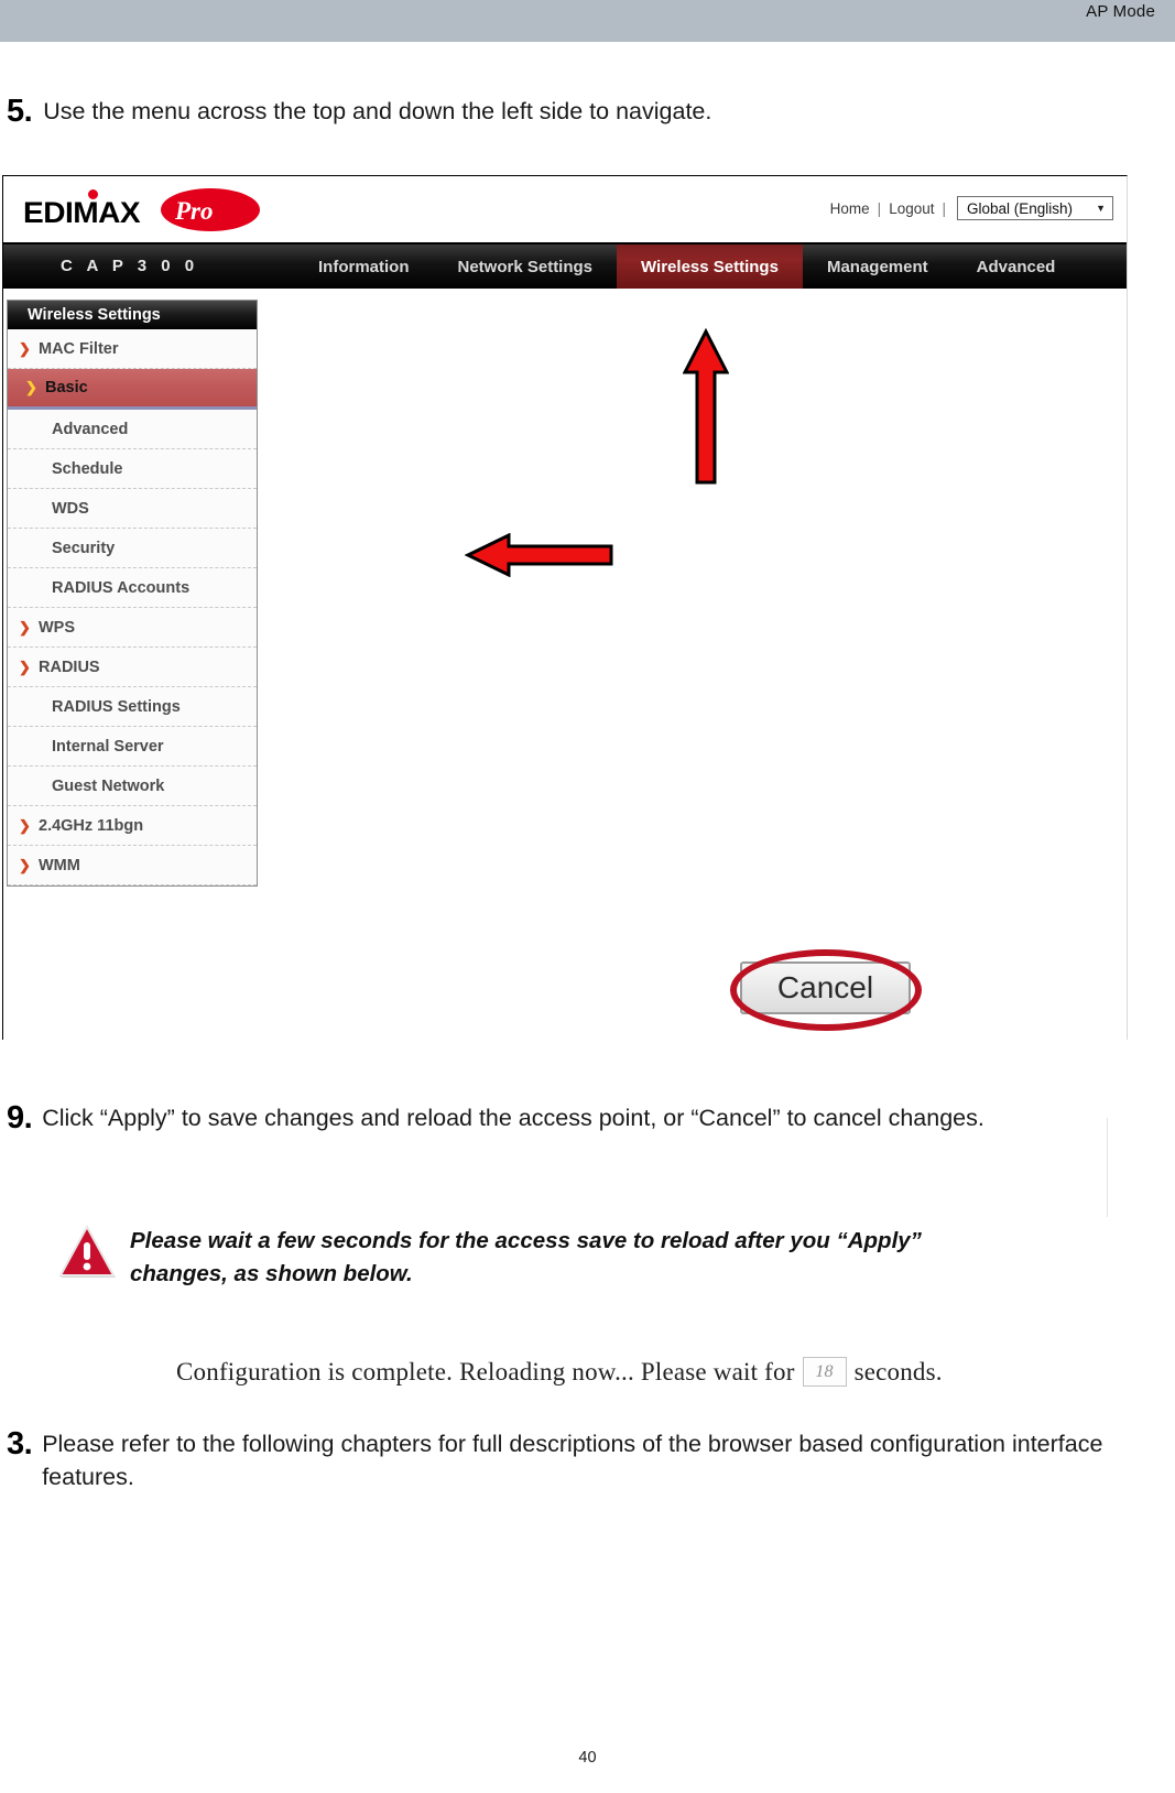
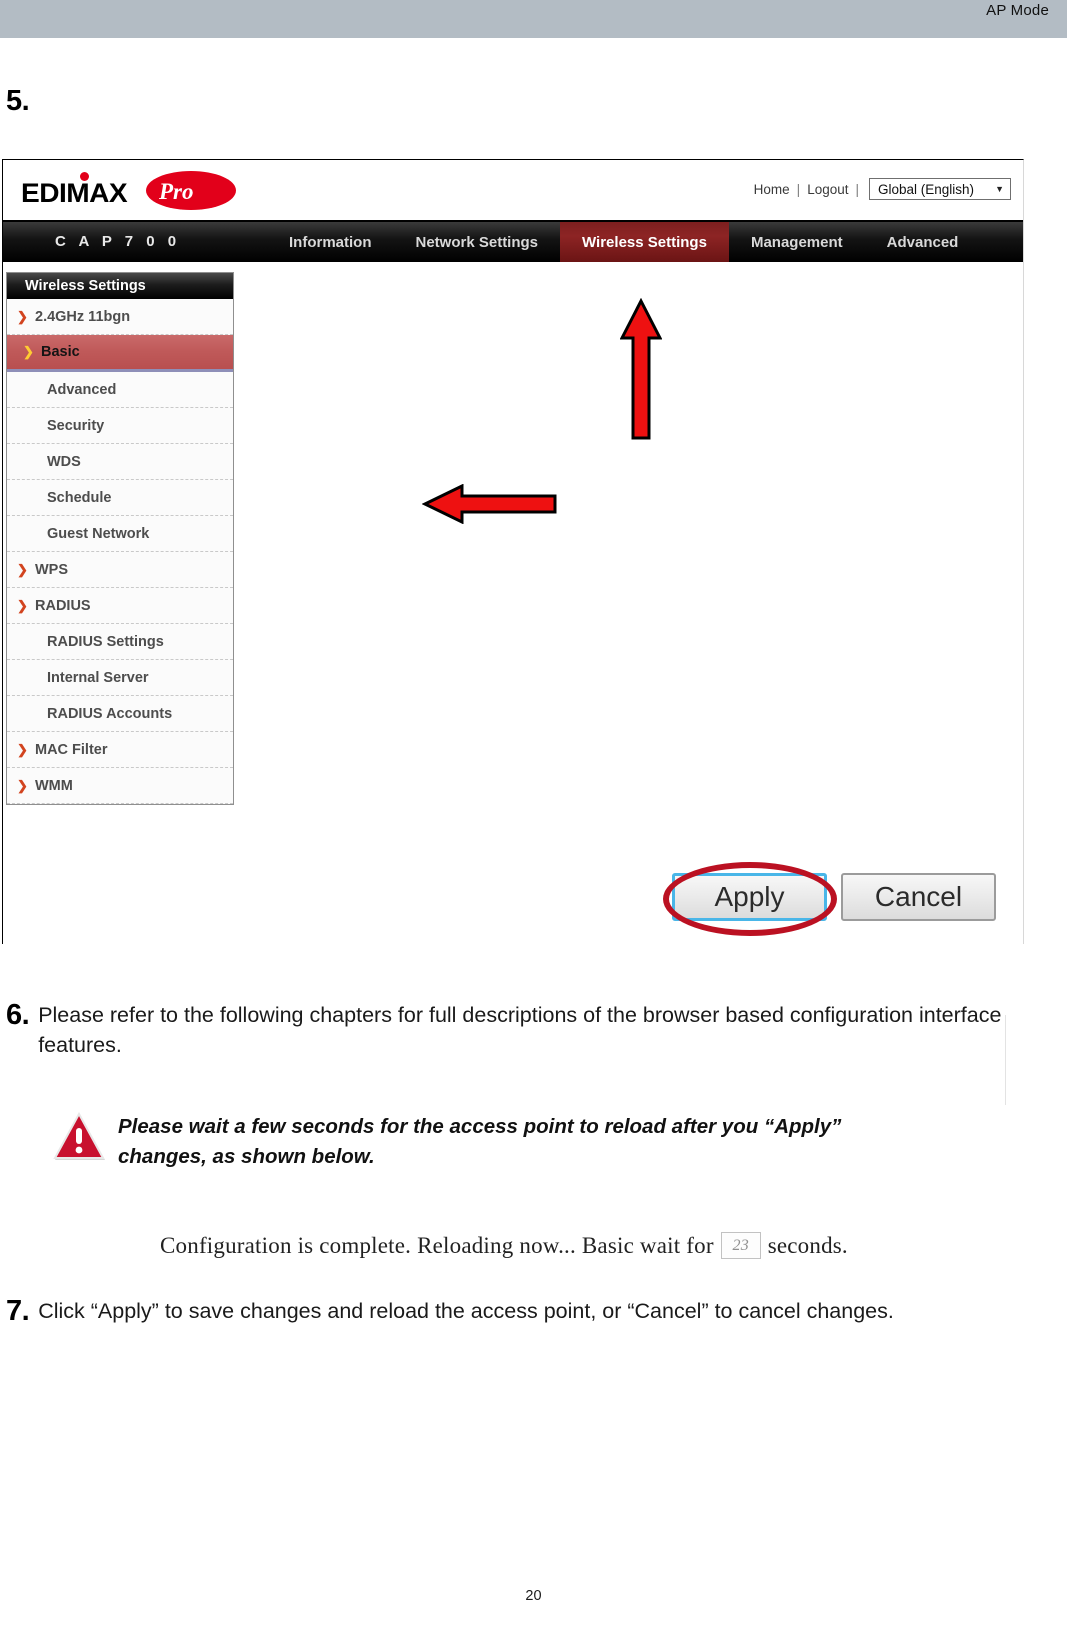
  AP Mode
  5.
- Use the menu across the top and down the left side to navigate.
  EDIMAX
  Pro
  Home
  |
  Logout
  |
  Global (English)
  ▼
- C A P 3 0 0
+ C A P 7 0 0
  Information
  Network Settings
  Wireless Settings
  Management
  Advanced
  Wireless Settings
  ❯
- MAC Filter
+ 2.4GHz 11bgn
  ❯
  Basic
  Advanced
- Schedule
+ Security
  WDS
- Security
+ Schedule
- RADIUS Accounts
+ Guest Network
  ❯
  WPS
  ❯
  RADIUS
  RADIUS Settings
  Internal Server
- Guest Network
+ RADIUS Accounts
  ❯
- 2.4GHz 11bgn
+ MAC Filter
  ❯
  WMM
+ Apply
  Cancel
- 9.
+ 6.
- Click “Apply” to save changes and reload the access point, or “Cancel” to cancel changes.
+ Please refer to the following chapters for full descriptions of the browser based configuration interface features.
- Please wait a few seconds for the access save to reload after you “Apply” changes, as shown below.
+ Please wait a few seconds for the access point to reload after you “Apply” changes, as shown below.
- Configuration is complete. Reloading now... Please wait for
+ Configuration is complete. Reloading now... Basic wait for
- 18
+ 23
  seconds.
- 3.
+ 7.
- Please refer to the following chapters for full descriptions of the browser based configuration interface features.
+ Click “Apply” to save changes and reload the access point, or “Cancel” to cancel changes.
- 40
+ 20
